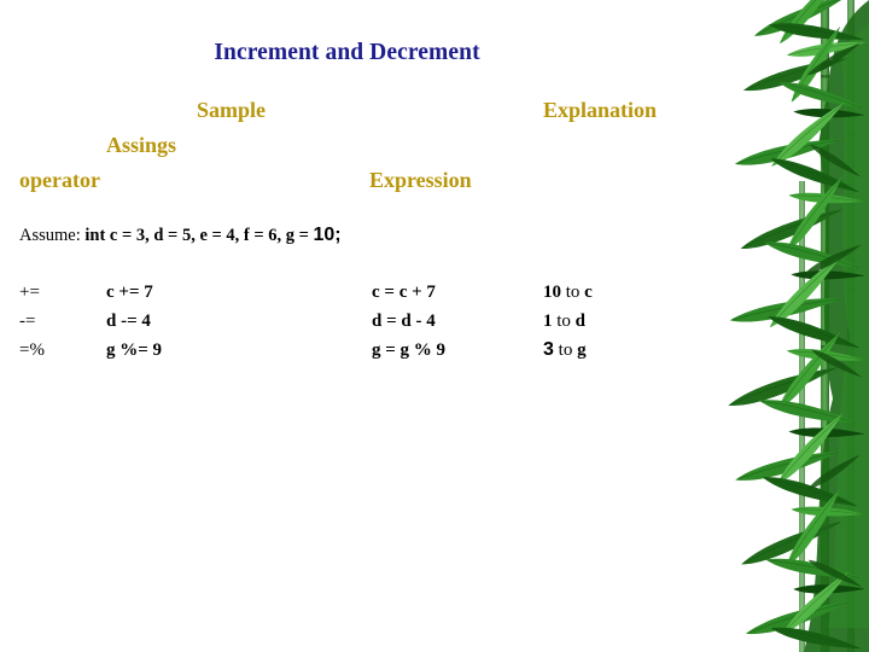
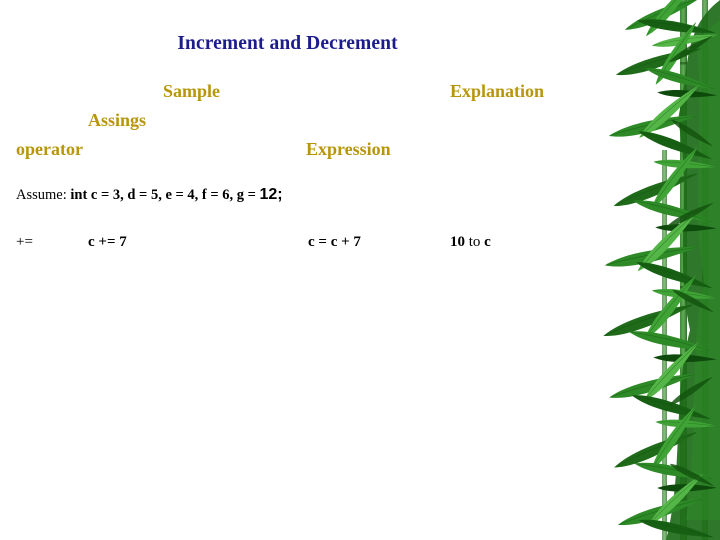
  Increment and Decrement
  Sample
  Explanation
  Assings
  operator
  Expression
- Assume: int c = 3, d = 5, e = 4, f = 6, g = 10;
+ Assume: int c = 3, d = 5, e = 4, f = 6, g = 12;
  +=
  c += 7
  c = c + 7
  10 to c
- -=
- d -= 4
- d = d - 4
- 1 to d
- =%
- g %= 9
- g = g % 9
- 3 to g
